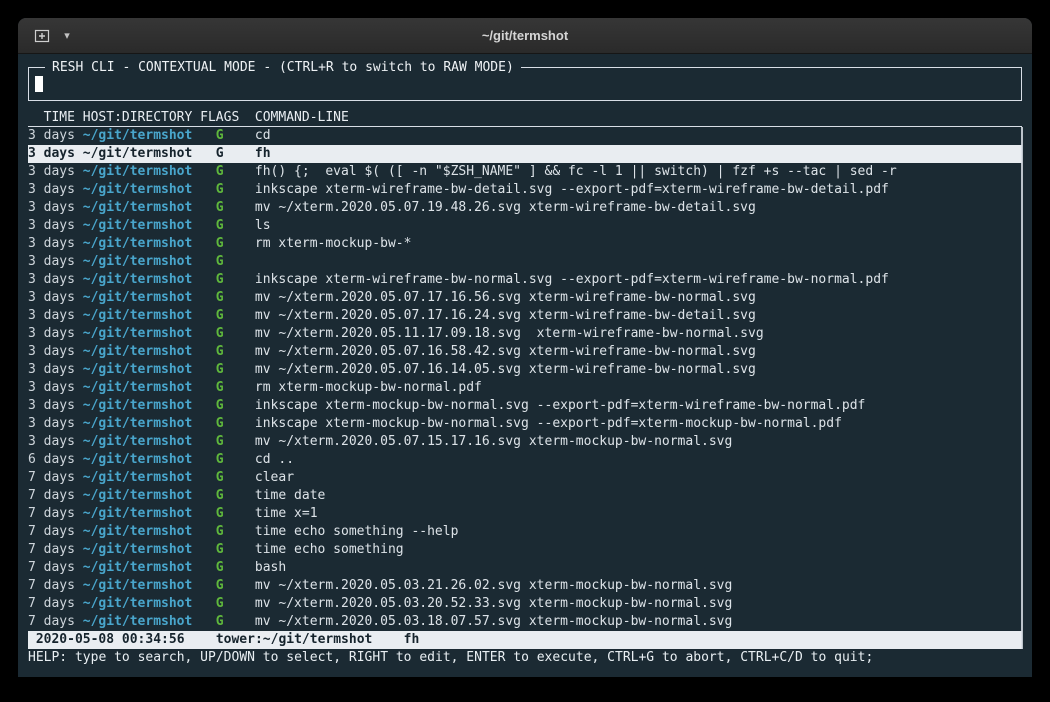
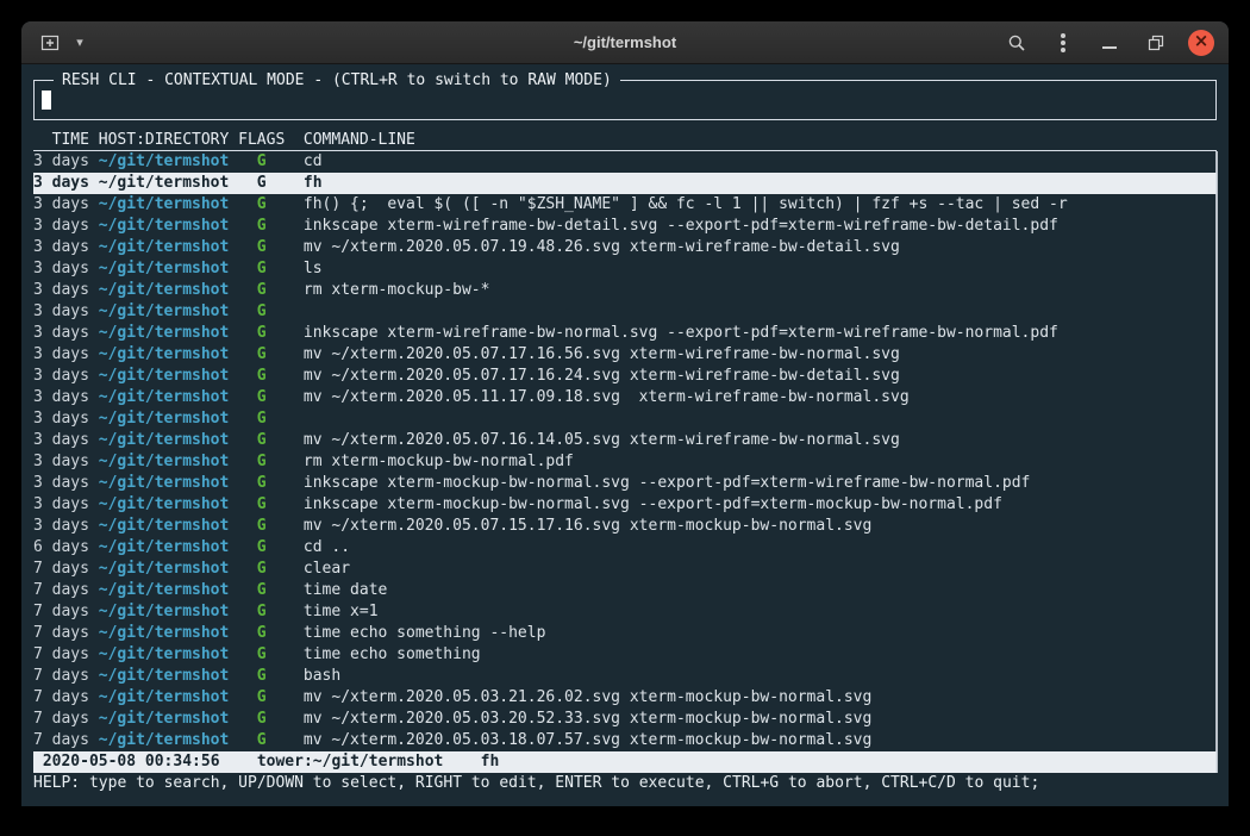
  ▾
  ~/git/termshot
+ ×
  RESH CLI - CONTEXTUAL MODE - (CTRL+R to switch to RAW MODE)
  TIME
  HOST:DIRECTORY
  FLAGS
  COMMAND-LINE
  3 days
  ~/git/termshot
  G
  cd
  3 days
  ~/git/termshot
  G
  fh
  3 days
  ~/git/termshot
  G
  fh() {; eval $( ([ -n "$ZSH_NAME" ] && fc -l 1 || switch) | fzf +s --tac | sed -r
  3 days
  ~/git/termshot
  G
  inkscape xterm-wireframe-bw-detail.svg --export-pdf=xterm-wireframe-bw-detail.pdf
  3 days
  ~/git/termshot
  G
  mv ~/xterm.2020.05.07.19.48.26.svg xterm-wireframe-bw-detail.svg
  3 days
  ~/git/termshot
  G
  ls
  3 days
  ~/git/termshot
  G
  rm xterm-mockup-bw-*
  3 days
  ~/git/termshot
  G
  3 days
  ~/git/termshot
  G
  inkscape xterm-wireframe-bw-normal.svg --export-pdf=xterm-wireframe-bw-normal.pdf
  3 days
  ~/git/termshot
  G
  mv ~/xterm.2020.05.07.17.16.56.svg xterm-wireframe-bw-normal.svg
  3 days
  ~/git/termshot
  G
  mv ~/xterm.2020.05.07.17.16.24.svg xterm-wireframe-bw-detail.svg
  3 days
  ~/git/termshot
  G
  mv ~/xterm.2020.05.11.17.09.18.svg xterm-wireframe-bw-normal.svg
  3 days
  ~/git/termshot
  G
- mv ~/xterm.2020.05.07.16.58.42.svg xterm-wireframe-bw-normal.svg
  3 days
  ~/git/termshot
  G
  mv ~/xterm.2020.05.07.16.14.05.svg xterm-wireframe-bw-normal.svg
  3 days
  ~/git/termshot
  G
  rm xterm-mockup-bw-normal.pdf
  3 days
  ~/git/termshot
  G
  inkscape xterm-mockup-bw-normal.svg --export-pdf=xterm-wireframe-bw-normal.pdf
  3 days
  ~/git/termshot
  G
  inkscape xterm-mockup-bw-normal.svg --export-pdf=xterm-mockup-bw-normal.pdf
  3 days
  ~/git/termshot
  G
  mv ~/xterm.2020.05.07.15.17.16.svg xterm-mockup-bw-normal.svg
  6 days
  ~/git/termshot
  G
  cd ..
  7 days
  ~/git/termshot
  G
  clear
  7 days
  ~/git/termshot
  G
  time date
  7 days
  ~/git/termshot
  G
  time x=1
  7 days
  ~/git/termshot
  G
  time echo something --help
  7 days
  ~/git/termshot
  G
  time echo something
  7 days
  ~/git/termshot
  G
  bash
  7 days
  ~/git/termshot
  G
  mv ~/xterm.2020.05.03.21.26.02.svg xterm-mockup-bw-normal.svg
  7 days
  ~/git/termshot
  G
  mv ~/xterm.2020.05.03.20.52.33.svg xterm-mockup-bw-normal.svg
  7 days
  ~/git/termshot
  G
  mv ~/xterm.2020.05.03.18.07.57.svg xterm-mockup-bw-normal.svg
  2020-05-08 00:34:56
  tower:~/git/termshot
  fh
  HELP: type to search, UP/DOWN to select, RIGHT to edit, ENTER to execute, CTRL+G to abort, CTRL+C/D to quit;
